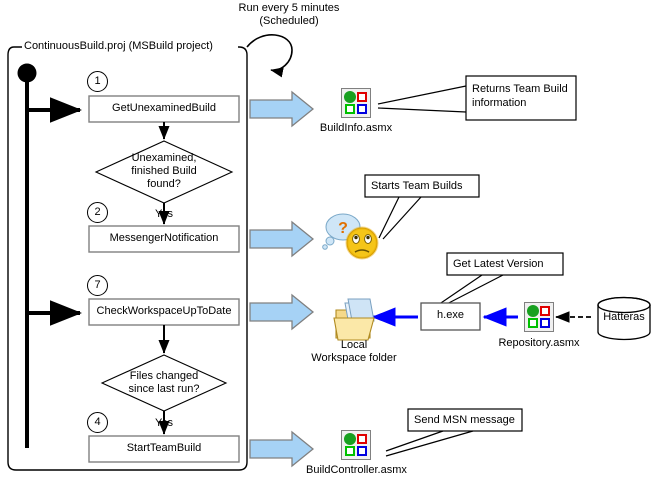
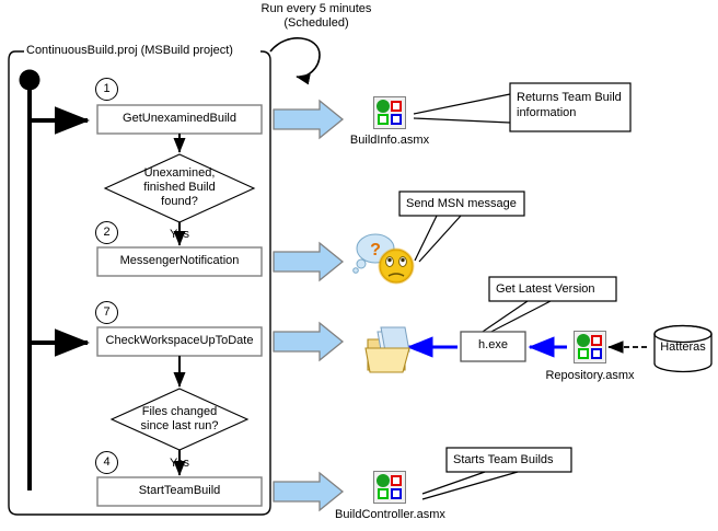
  ?
  ContinuousBuild.proj (MSBuild project)
  Run every 5 minutes
  (Scheduled)
  1
  2
  7
  4
  GetUnexaminedBuild
  MessengerNotification
  CheckWorkspaceUpToDate
  StartTeamBuild
  Unexamined,
  finished Build
  found?
  Yes
  Files changed
  since last run?
  Yes
  BuildInfo.asmx
  Repository.asmx
  BuildController.asmx
  h.exe
  Hatteras
- Local
- Workspace folder
  Returns Team Build
  information
- Starts Team Builds
+ Send MSN message
  Get Latest Version
- Send MSN message
+ Starts Team Builds
